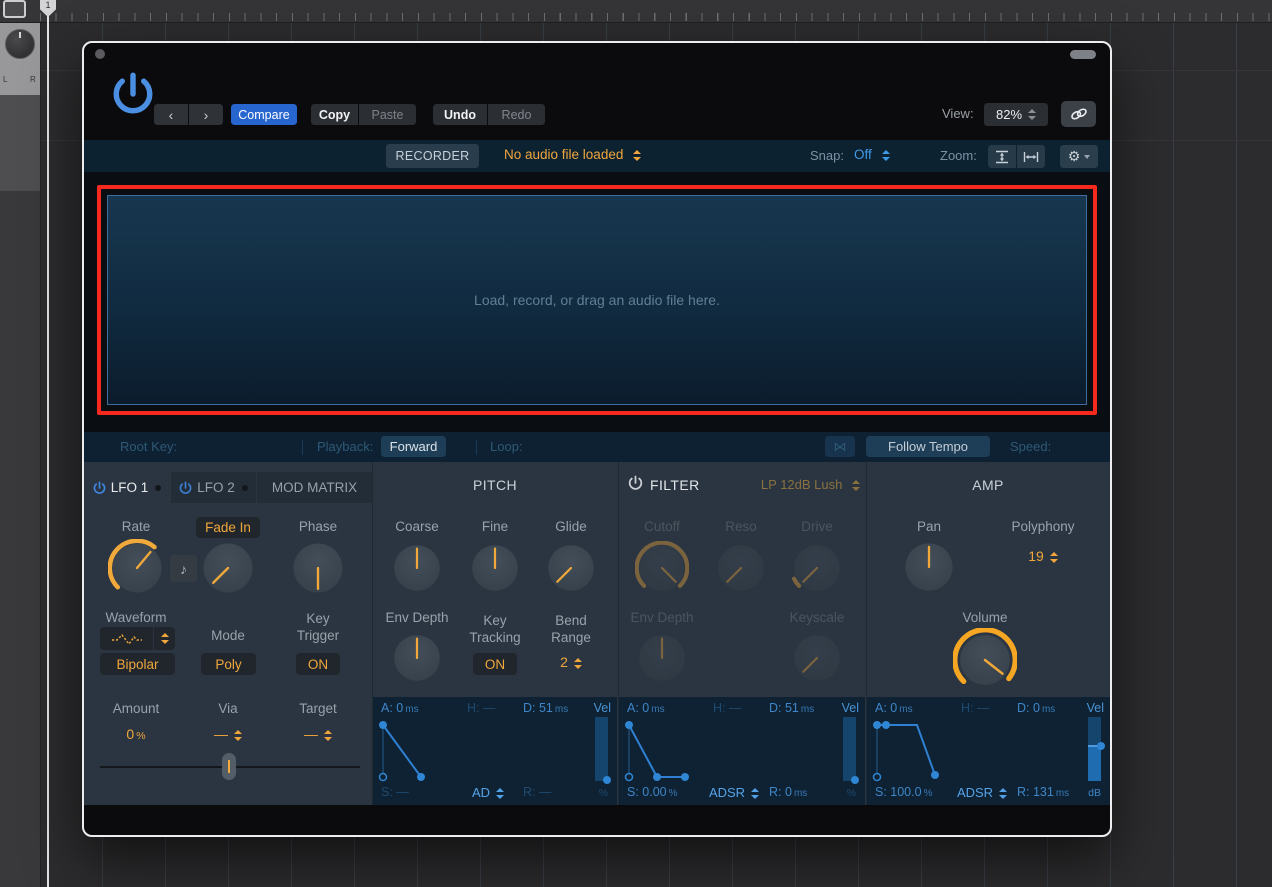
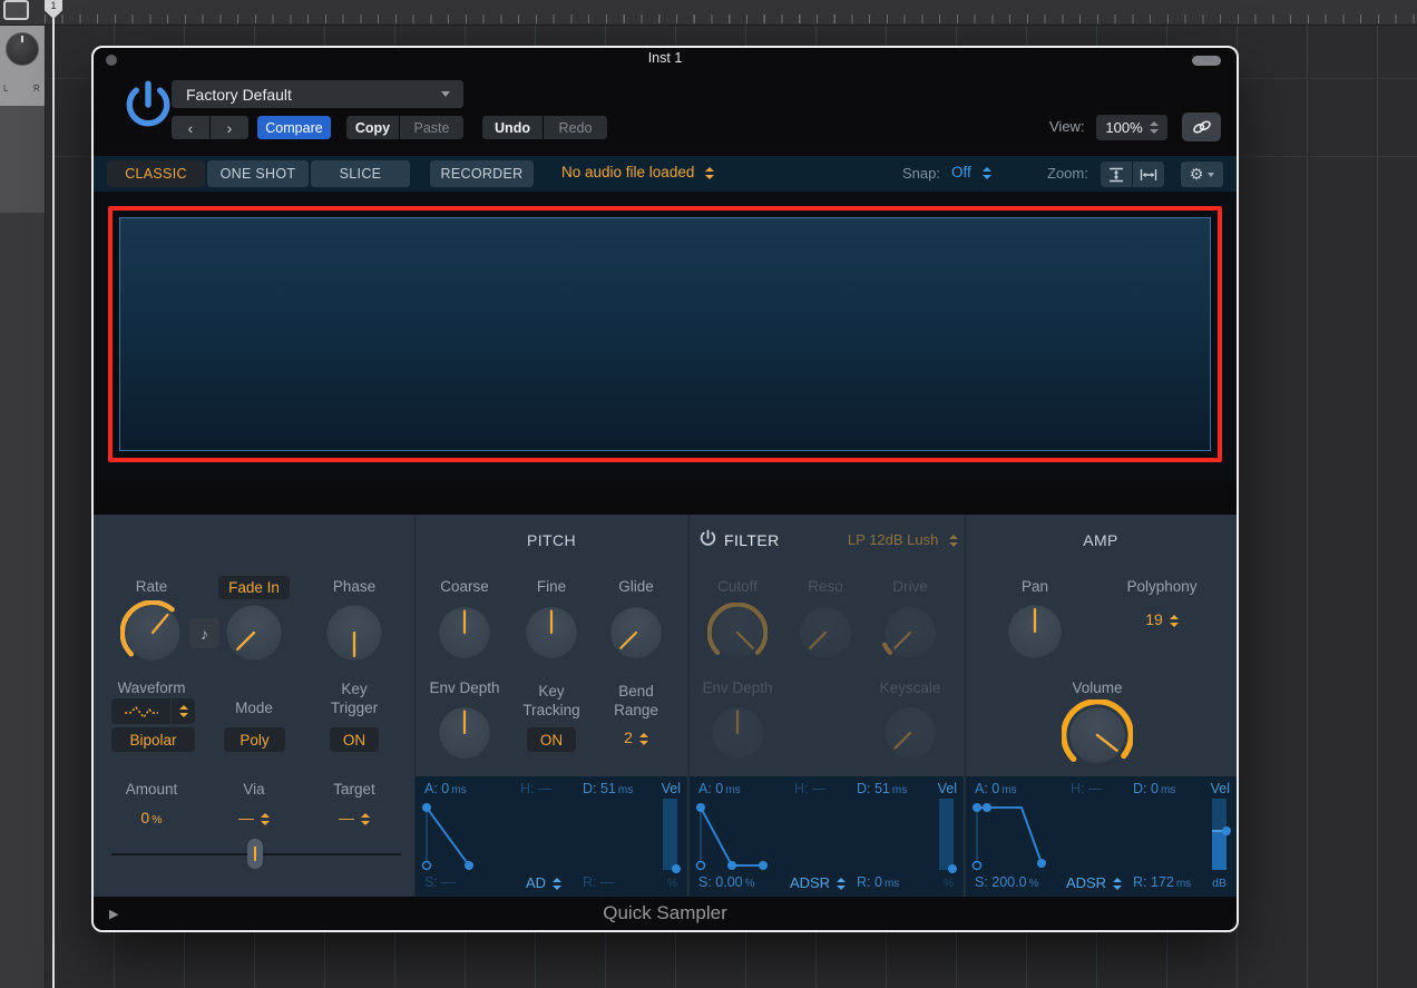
  L
  R
  1
+ Inst 1
+ Factory Default
  ‹
  ›
  Compare
  Copy
  Paste
  Undo
  Redo
  View:
- 82%
+ 100%
+ CLASSIC
+ ONE SHOT
+ SLICE
  RECORDER
  No audio file loaded
  Snap:
  Off
  Zoom:
  ⚙
- Load, record, or drag an audio file here.
- Root Key:
- Playback:
- Forward
- Loop:
- ⋈
- Follow Tempo
- Speed:
- LFO 1
- LFO 2
- MOD MATRIX
  PITCH
  FILTER
  LP 12dB Lush
  AMP
  Rate
  Fade In
  Phase
  ♪
  Waveform
  Bipolar
  Mode
  Poly
  Key
  Trigger
  ON
  Amount
  Via
  Target
  0 %
  —
  —
  Coarse
  Fine
  Glide
  Env Depth
  Key
  Tracking
  ON
  Bend
  Range
  2
  Cutoff
  Reso
  Drive
  Env Depth
  Keyscale
  Pan
  Polyphony
  19
  Volume
  A: 0 ms
  H: —
  D: 51 ms
  Vel
  S: —
  AD
  R: —
  %
  A: 0 ms
  H: —
  D: 51 ms
  Vel
  S: 0.00 %
  ADSR
  R: 0 ms
  %
  A: 0 ms
  H: —
  D: 0 ms
  Vel
- S: 100.0 %
+ S: 200.0 %
  ADSR
- R: 131 ms
+ R: 172 ms
  dB
+ ▶
+ Quick Sampler
